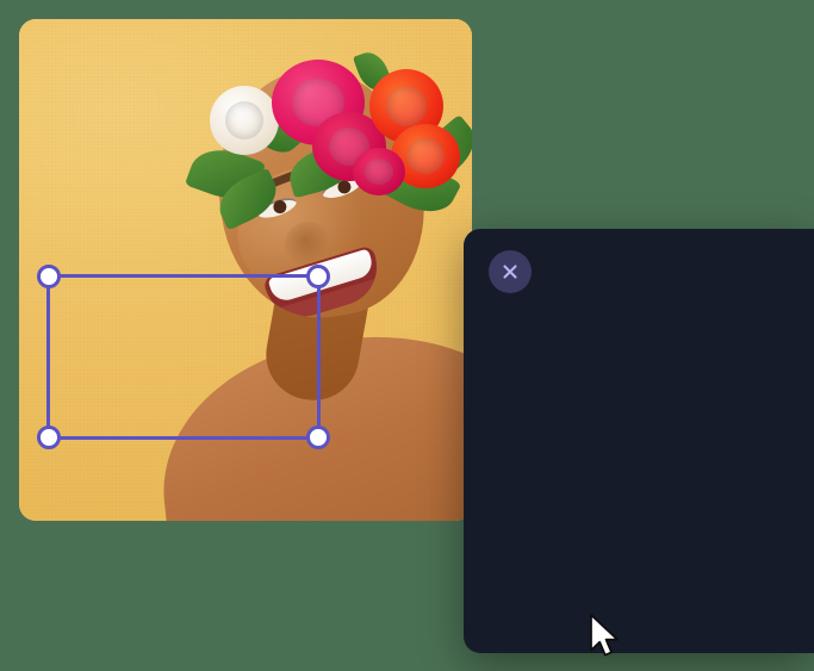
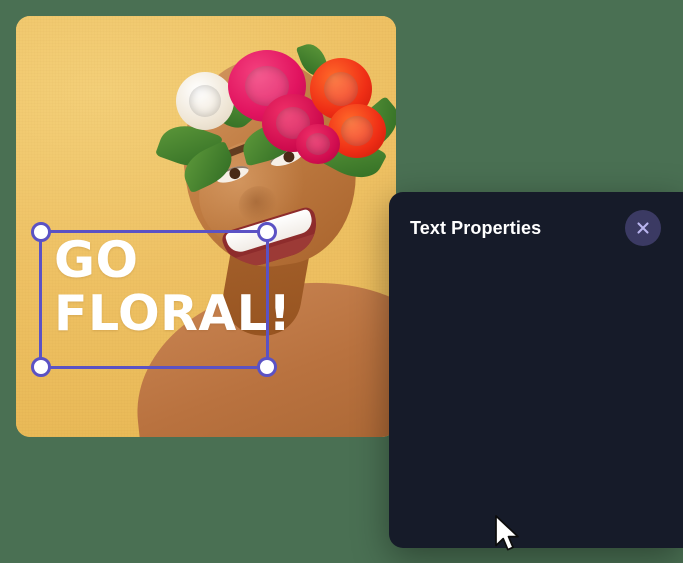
+ GO
+ FLORAL!
+ Text Properties
